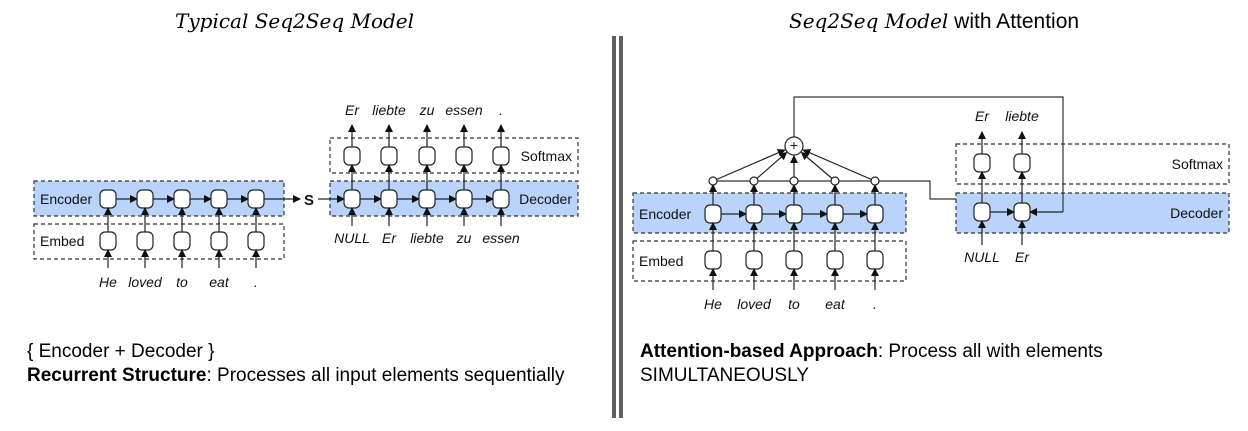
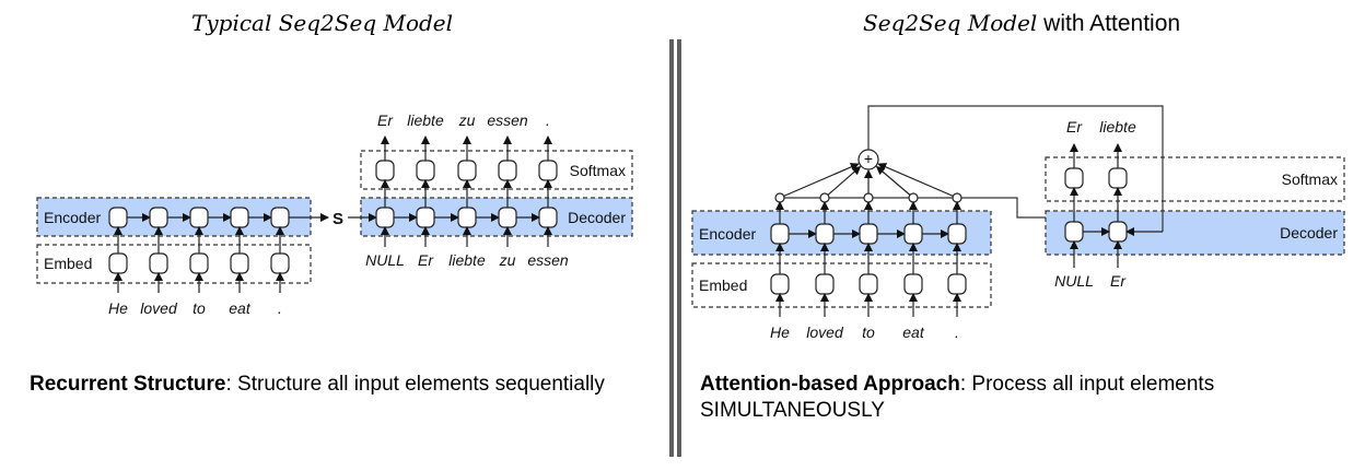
  Typical Seq2Seq Model
  Seq2Seq Model with Attention
  Encoder
  Embed
  He
  loved
  to
  eat
  .
  S
  Decoder
  Softmax
  Er
  NULL
  liebte
  Er
  zu
  liebte
  essen
  zu
  .
  essen
  Encoder
  Embed
  He
  loved
  to
  eat
  .
  +
  Decoder
  Softmax
  Er
  NULL
  liebte
  Er
- { Encoder + Decoder }
- Recurrent Structure: Processes all input elements sequentially
+ Recurrent Structure: Structure all input elements sequentially
- Attention-based Approach: Process all with elements SIMULTANEOUSLY
+ Attention-based Approach: Process all input elements SIMULTANEOUSLY
